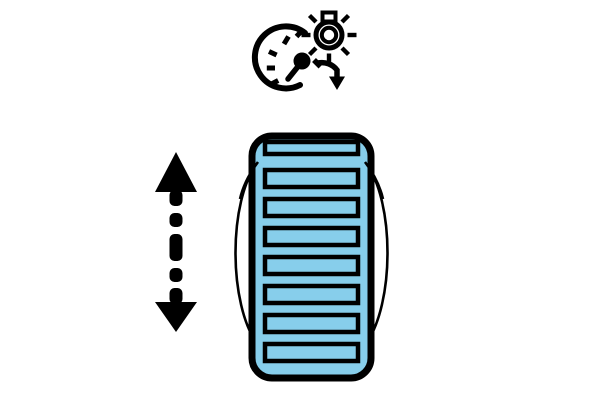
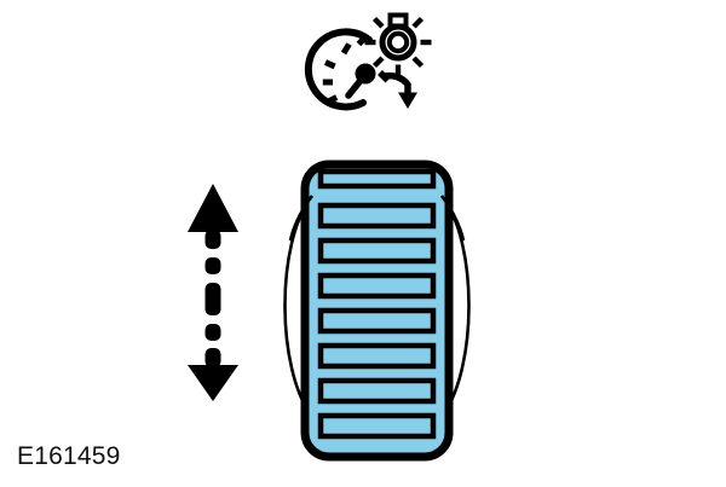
+ E161459
